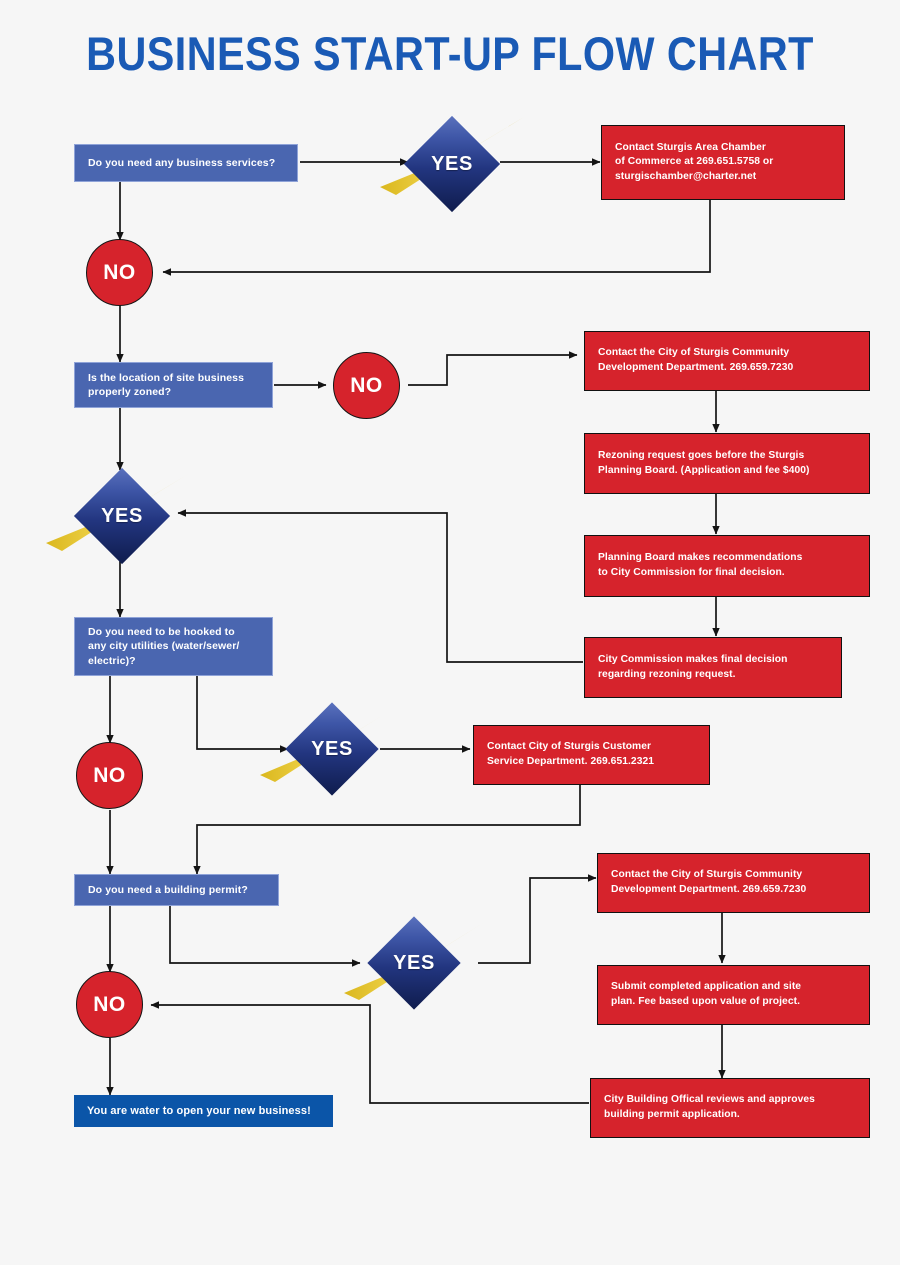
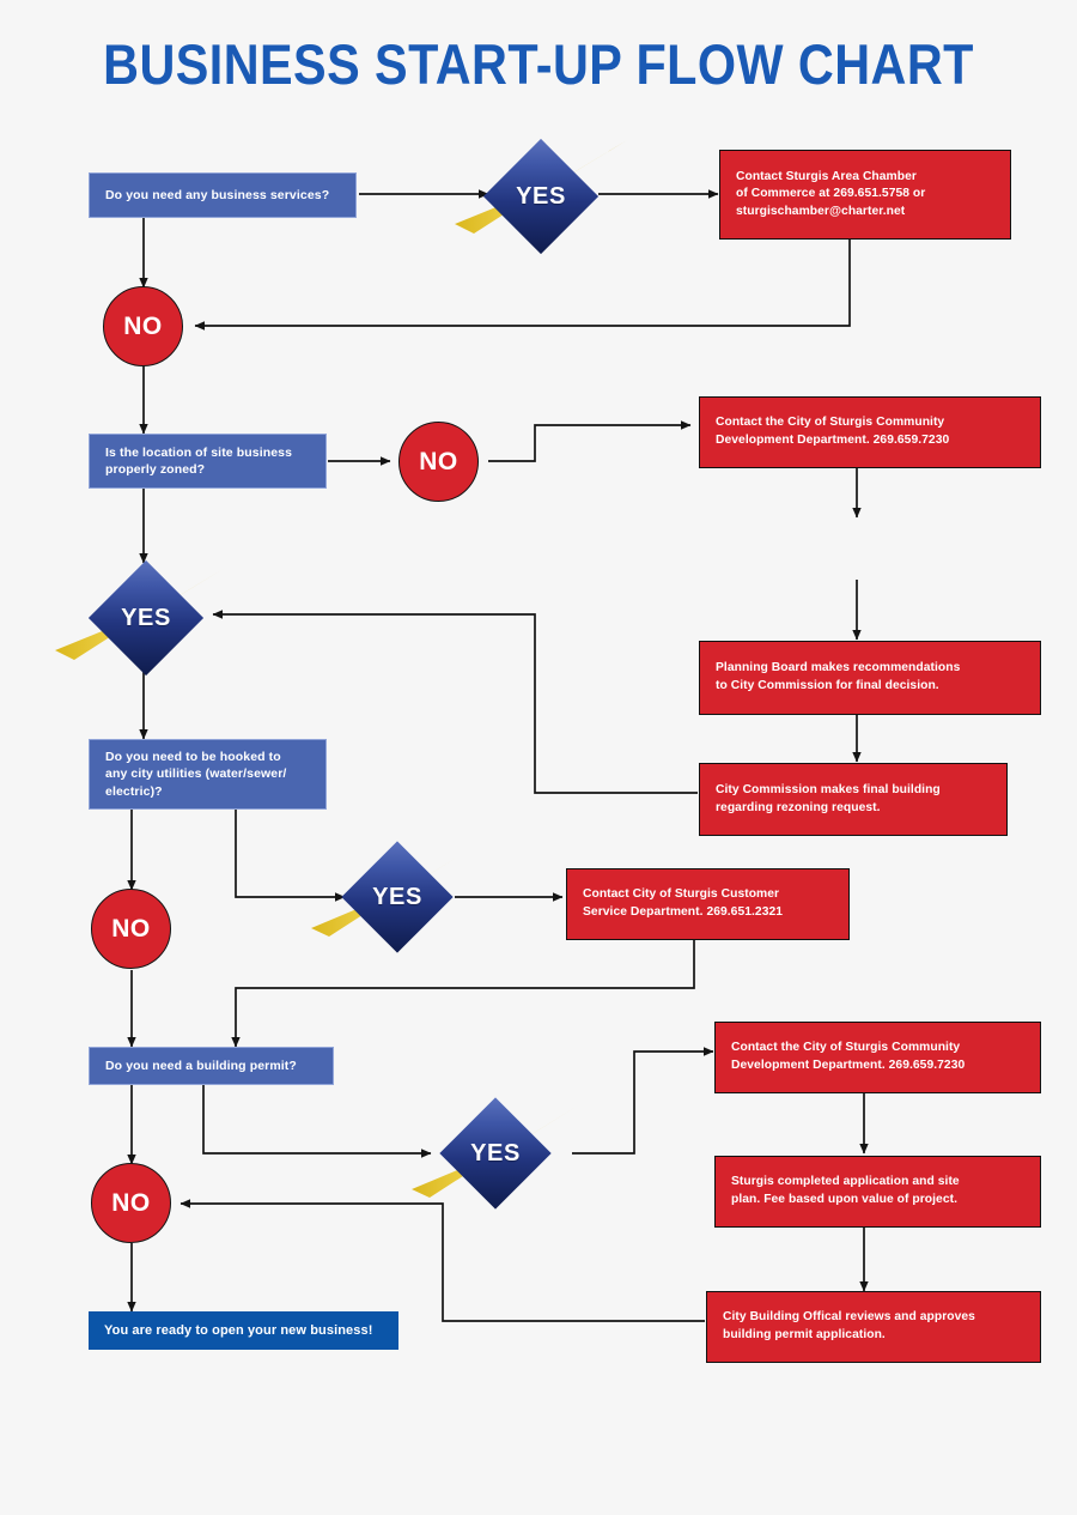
  BUSINESS START-UP FLOW CHART
  Do you need any business services?
  YES
  Contact Sturgis Area Chamber
  of Commerce at 269.651.5758 or
  sturgischamber@charter.net
  NO
  Is the location of site business
  properly zoned?
  NO
  Contact the City of Sturgis Community
  Development Department. 269.659.7230
- Rezoning request goes before the Sturgis
- Planning Board. (Application and fee $400)
  Planning Board makes recommendations
  to City Commission for final decision.
- City Commission makes final decision
+ City Commission makes final building
  regarding rezoning request.
  YES
  Do you need to be hooked to
  any city utilities (water/sewer/
  electric)?
  NO
  YES
  Contact City of Sturgis Customer
  Service Department. 269.651.2321
  Do you need a building permit?
  NO
  YES
  Contact the City of Sturgis Community
  Development Department. 269.659.7230
- Submit completed application and site
+ Sturgis completed application and site
  plan. Fee based upon value of project.
  City Building Offical reviews and approves
  building permit application.
- You are water to open your new business!
+ You are ready to open your new business!
